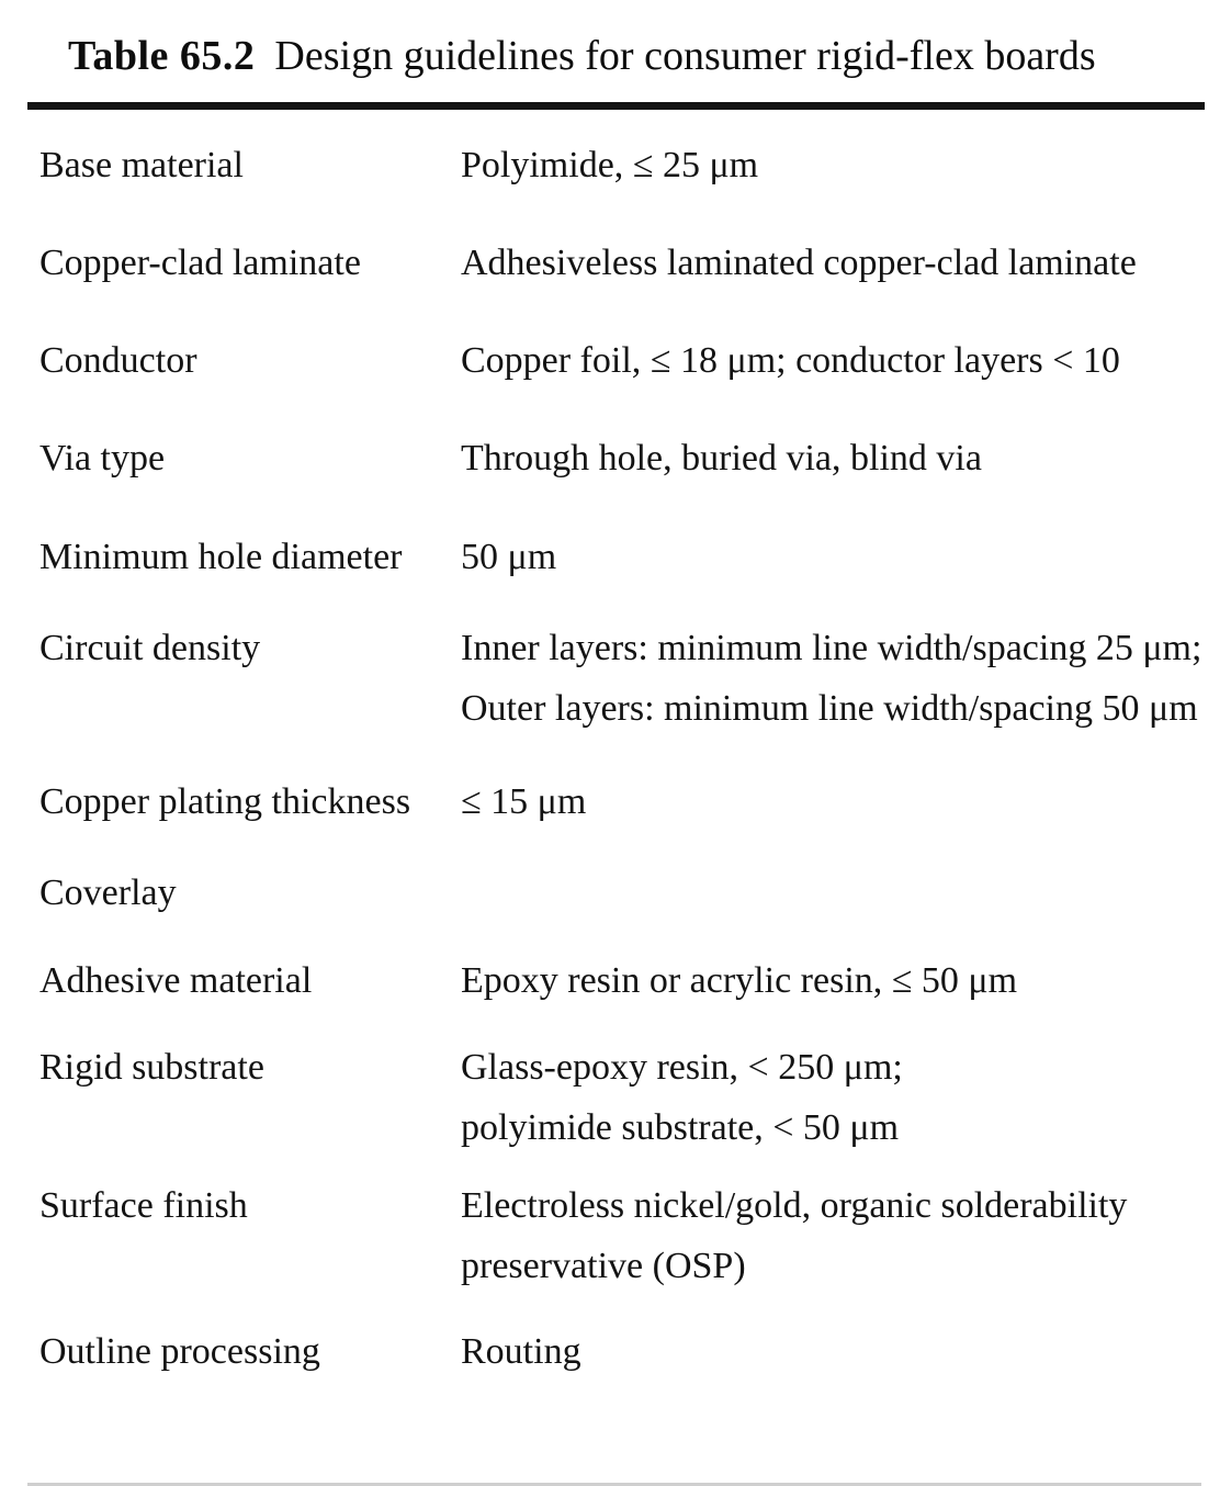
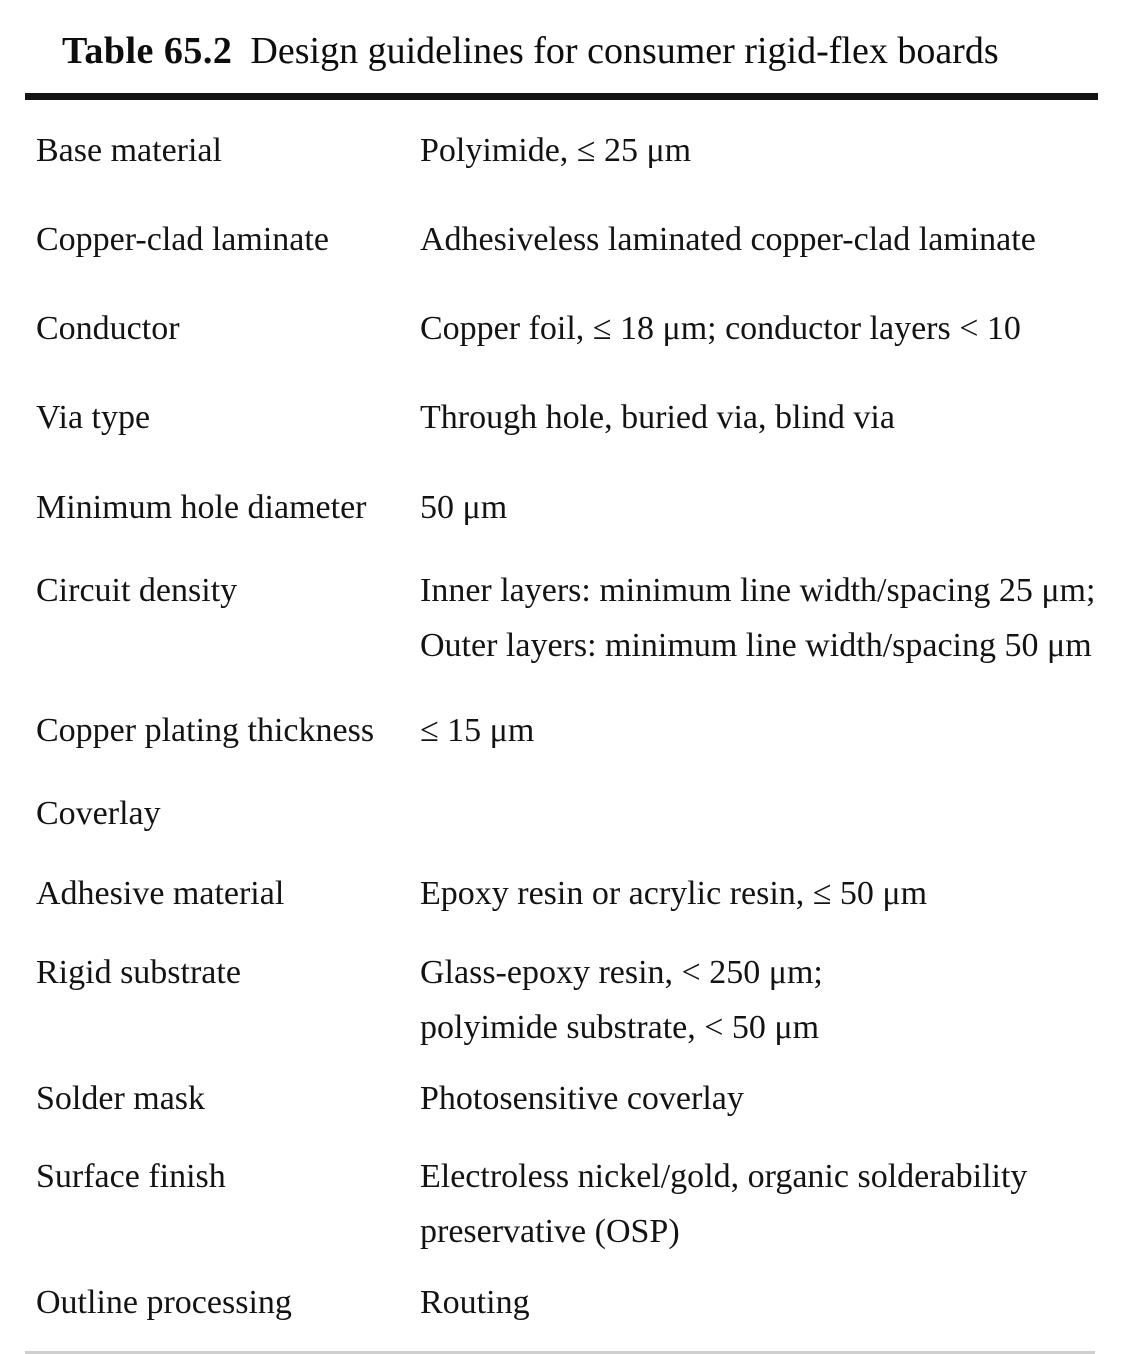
  Table 65.2 Design guidelines for consumer rigid-flex boards
  Base material
  Polyimide, ≤ 25 μm
  Copper-clad laminate
  Adhesiveless laminated copper-clad laminate
  Conductor
  Copper foil, ≤ 18 μm; conductor layers < 10
  Via type
  Through hole, buried via, blind via
  Minimum hole diameter
  50 μm
  Circuit density
  Inner layers: minimum line width/spacing 25 μm;
  Outer layers: minimum line width/spacing 50 μm
  Copper plating thickness
  ≤ 15 μm
  Coverlay
  Adhesive material
  Epoxy resin or acrylic resin, ≤ 50 μm
  Rigid substrate
  Glass-epoxy resin, < 250 μm;
  polyimide substrate, < 50 μm
+ Solder mask
+ Photosensitive coverlay
  Surface finish
  Electroless nickel/gold, organic solderability
  preservative (OSP)
  Outline processing
  Routing
